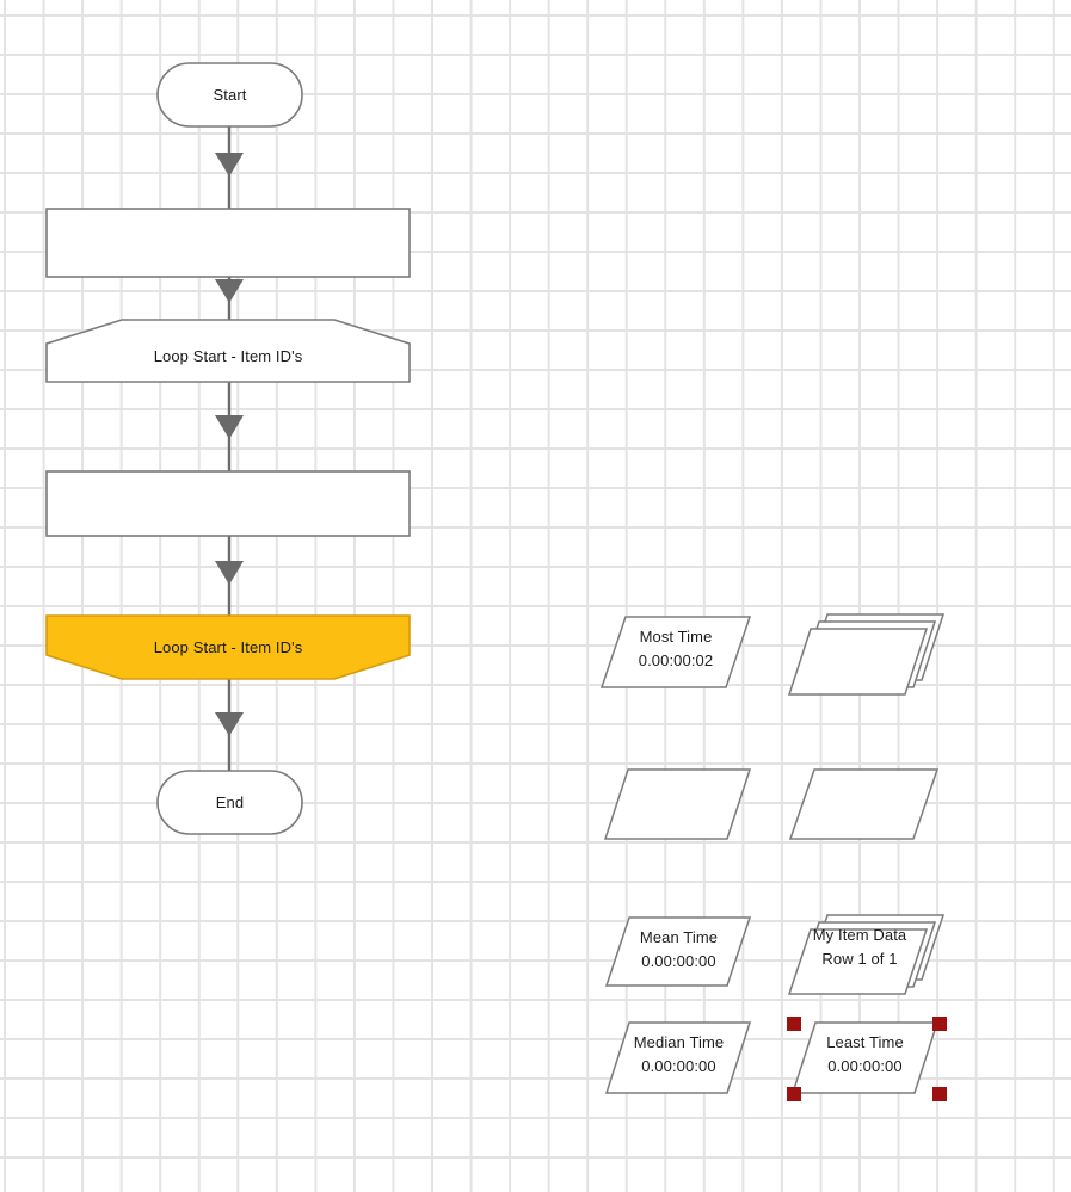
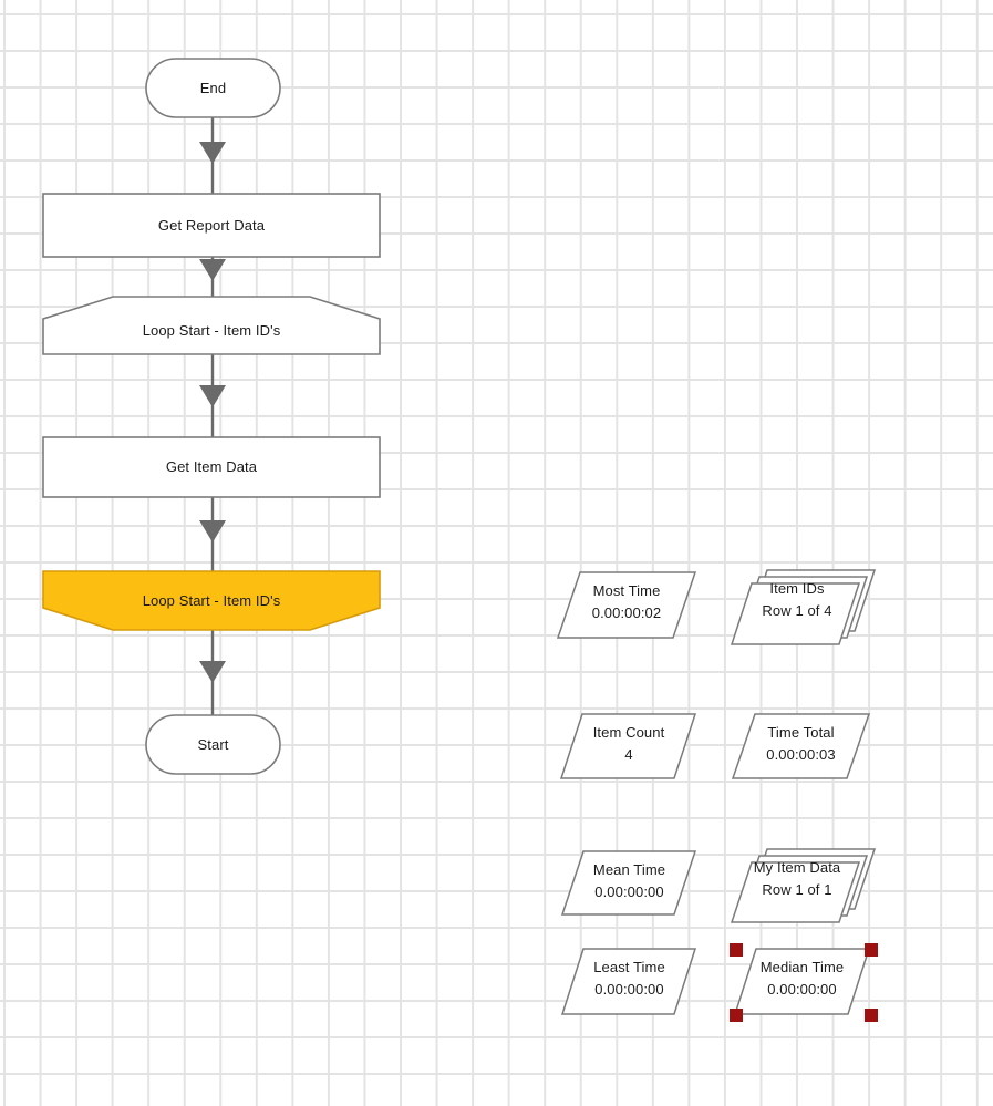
- Start
+ End
+ Get Report Data
  Loop Start - Item ID's
+ Get Item Data
  Loop Start - Item ID's
- End
+ Start
  Most Time
  0.00:00:02
+ Item IDs
+ Row 1 of 4
+ Item Count
+ 4
+ Time Total
+ 0.00:00:03
  Mean Time
  0.00:00:00
  My Item Data
  Row 1 of 1
- Median Time
+ Least Time
  0.00:00:00
- Least Time
+ Median Time
  0.00:00:00
